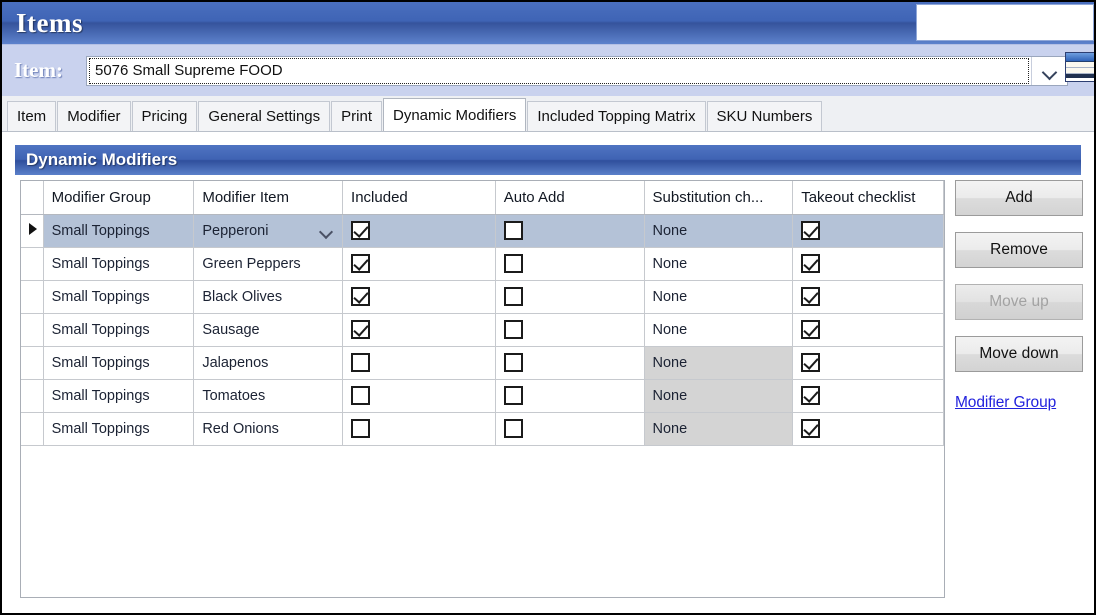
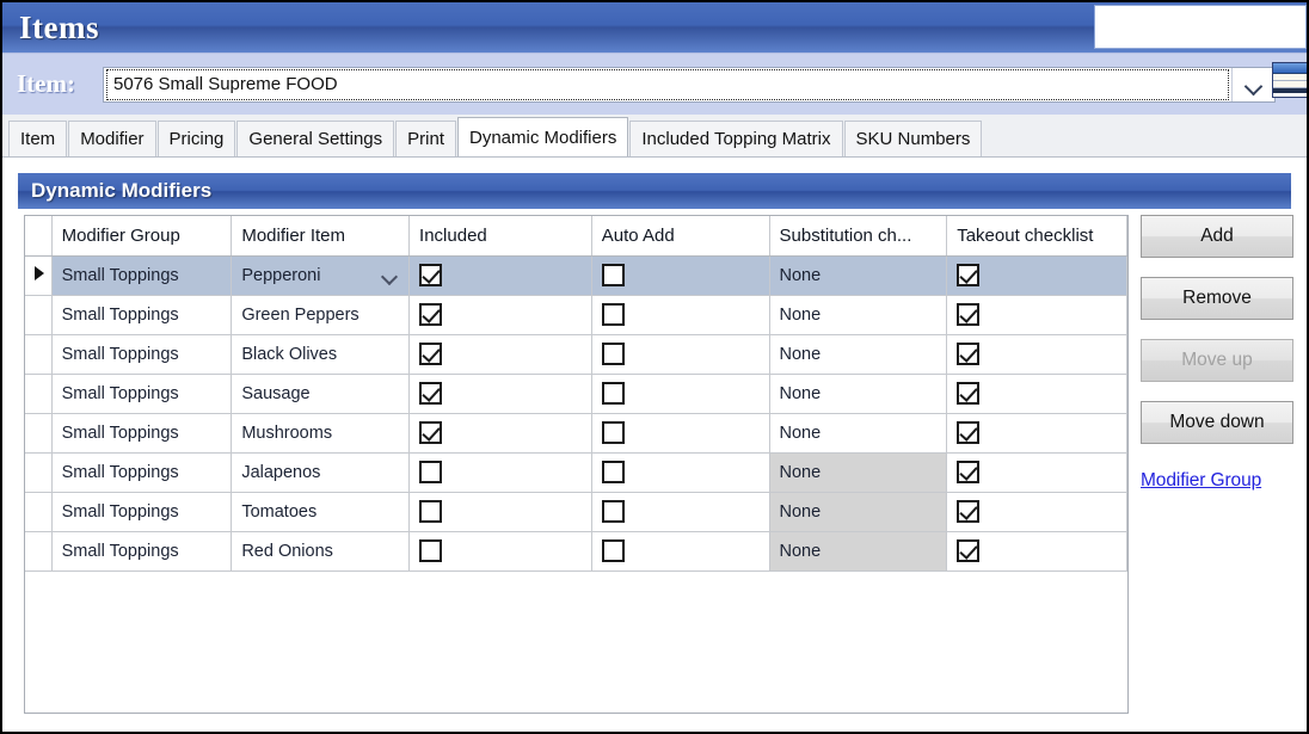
  Items
  Item:
  5076 Small Supreme FOOD
  Item
  Modifier
  Pricing
  General Settings
  Print
  Dynamic Modifiers
  Included Topping Matrix
  SKU Numbers
  Dynamic Modifiers
  	Modifier Group	Modifier Item	Included	Auto Add	Substitution ch...	Takeout checklist
  	Small Toppings	Pepperoni			None
  	Small Toppings	Green Peppers			None
  	Small Toppings	Black Olives			None
  	Small Toppings	Sausage			None
+ 	Small Toppings	Mushrooms			None
  	Small Toppings	Jalapenos			None
  	Small Toppings	Tomatoes			None
  	Small Toppings	Red Onions			None
  Add
  Remove
  Move up
  Move down
  Modifier Group
